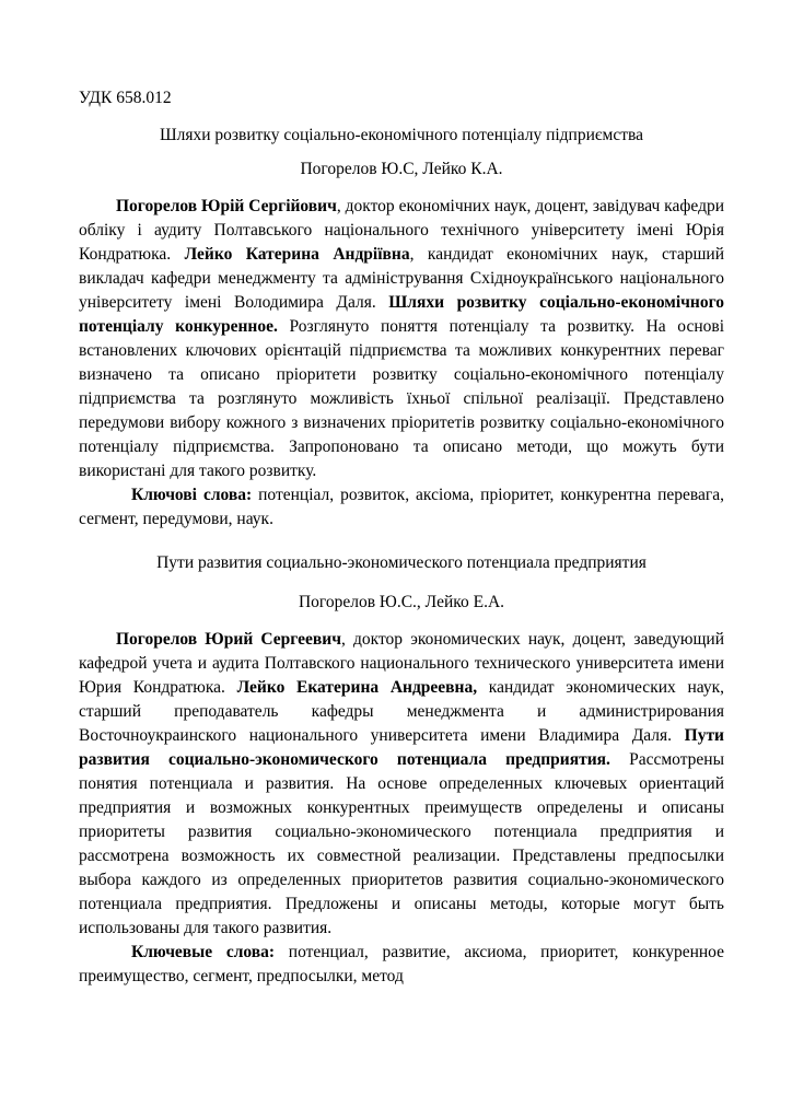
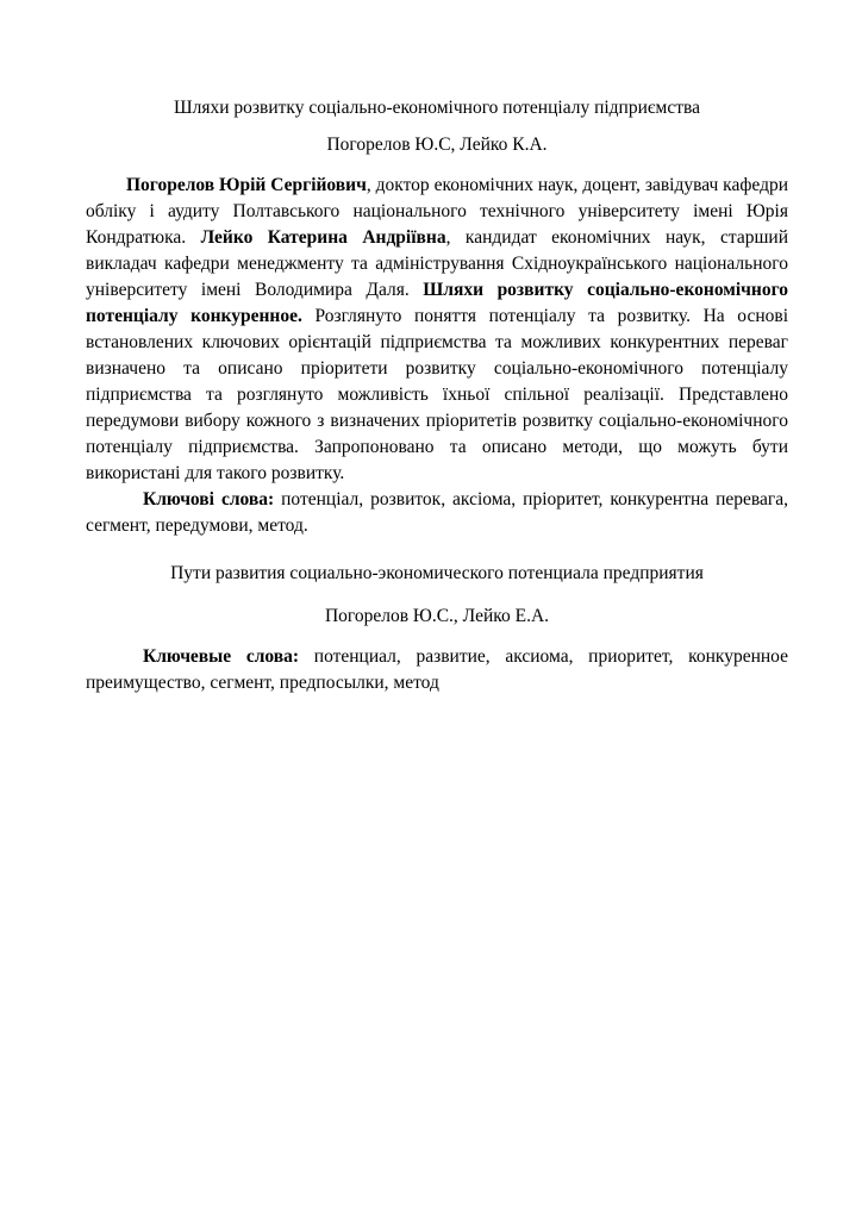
- УДК 658.012
  Шляхи розвитку соціально-економічного потенціалу підприємства
  Погорелов Ю.С, Лейко К.А.
  Погорелов Юрій Сергійович, доктор економічних наук, доцент, завідувач кафедри обліку і аудиту Полтавського національного технічного університету імені Юрія Кондратюка. Лейко Катерина Андріївна, кандидат економічних наук, старший викладач кафедри менеджменту та адміністрування Східноукраїнського національного університету імені Володимира Даля. Шляхи розвитку соціально-економічного потенціалу конкуренное. Розглянуто поняття потенціалу та розвитку. На основі встановлених ключових орієнтацій підприємства та можливих конкурентних переваг визначено та описано пріоритети розвитку соціально-економічного потенціалу підприємства та розглянуто можливість їхньої спільної реалізації. Представлено передумови вибору кожного з визначених пріоритетів розвитку соціально-економічного потенціалу підприємства. Запропоновано та описано методи, що можуть бути використані для такого розвитку.
- Ключові слова: потенціал, розвиток, аксіома, пріоритет, конкурентна перевага, сегмент, передумови, наук.
+ Ключові слова: потенціал, розвиток, аксіома, пріоритет, конкурентна перевага, сегмент, передумови, метод.
  Пути развития социально-экономического потенциала предприятия
  Погорелов Ю.С., Лейко Е.А.
- Погорелов Юрий Сергеевич, доктор экономических наук, доцент, заведующий кафедрой учета и аудита Полтавского национального технического университета имени Юрия Кондратюка. Лейко Екатерина Андреевна, кандидат экономических наук, старший преподаватель кафедры менеджмента и администрирования Восточноукраинского национального университета имени Владимира Даля. Пути развития социально-экономического потенциала предприятия. Рассмотрены понятия потенциала и развития. На основе определенных ключевых ориентаций предприятия и возможных конкурентных преимуществ определены и описаны приоритеты развития социально-экономического потенциала предприятия и рассмотрена возможность их совместной реализации. Представлены предпосылки выбора каждого из определенных приоритетов развития социально-экономического потенциала предприятия. Предложены и описаны методы, которые могут быть использованы для такого развития.
  Ключевые слова: потенциал, развитие, аксиома, приоритет, конкуренное преимущество, сегмент, предпосылки, метод
